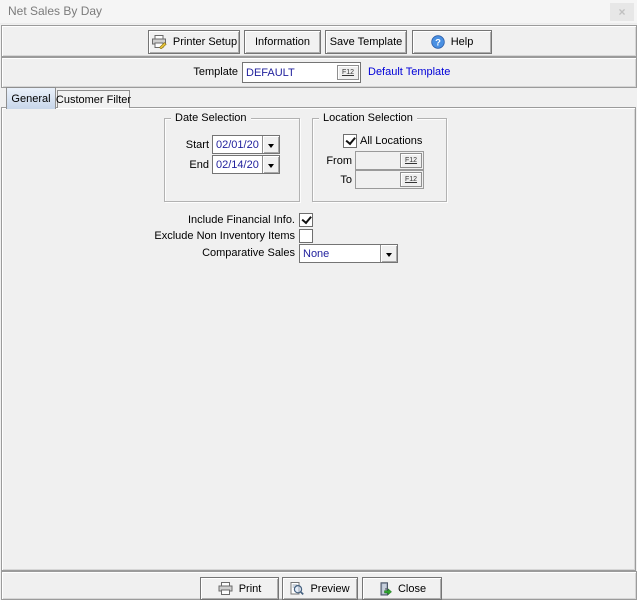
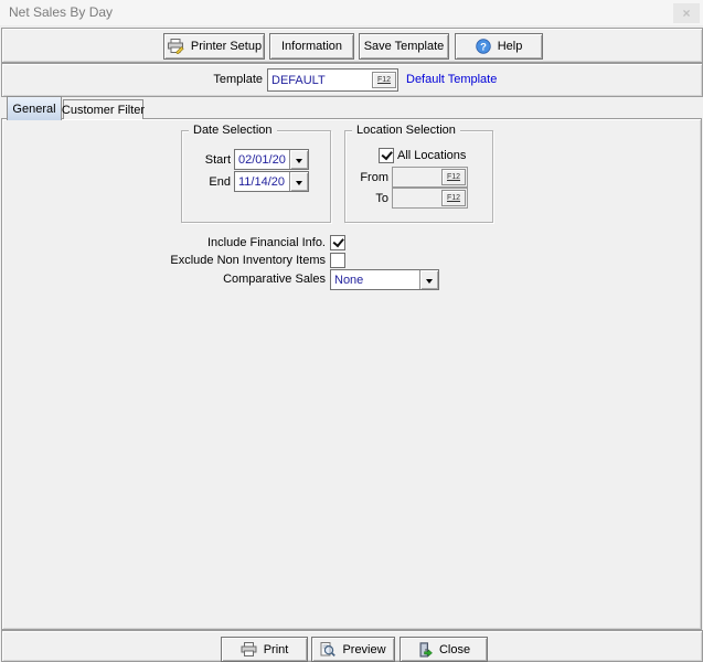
  Net Sales By Day
  ×
  Printer Setup
  Information
  Save Template
  ?
  Help
  Template
  DEFAULT
  Default Template
  General
  Customer Filter
  Date Selection
  Start
  02/01/20
  End
- 02/14/20
+ 11/14/20
  Location Selection
  All Locations
  From
  To
  Include Financial Info.
  Exclude Non Inventory Items
  Comparative Sales
  None
  Print
  Preview
  Close
